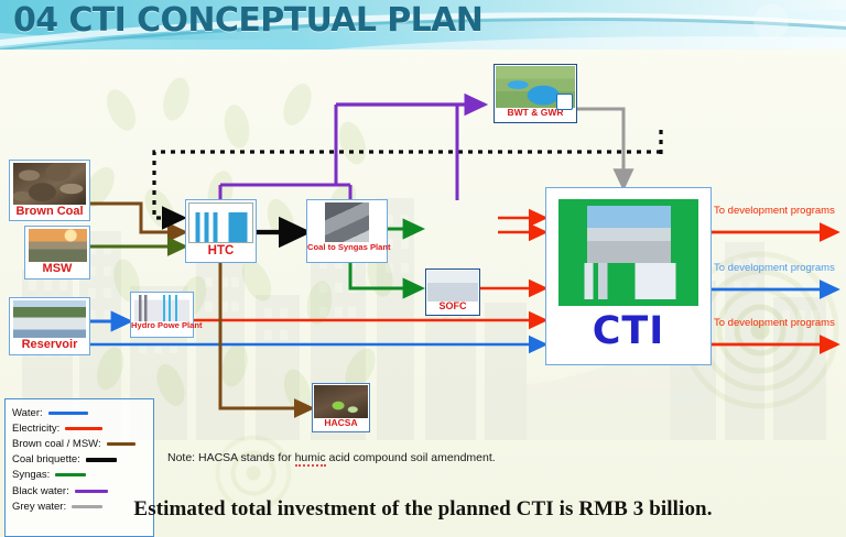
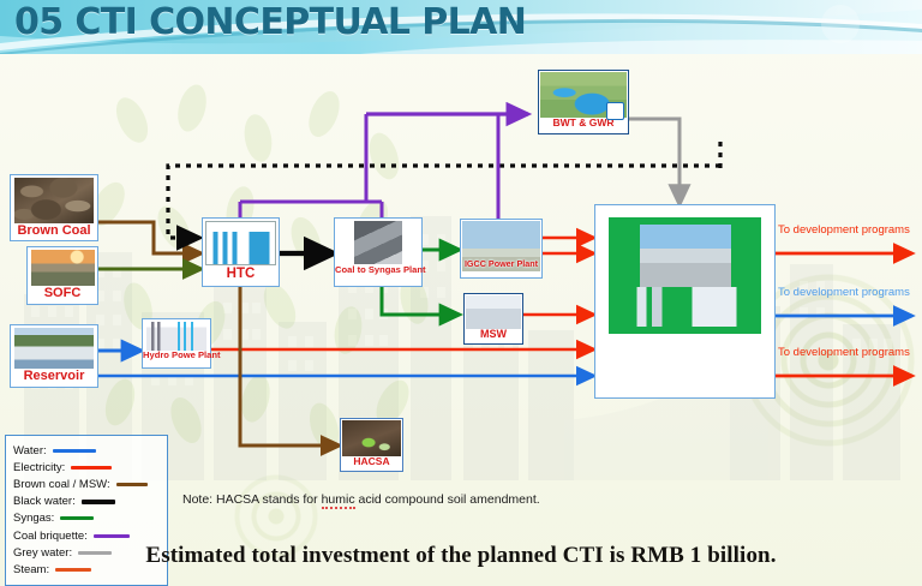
- 04 CTI CONCEPTUAL PLAN
+ 05 CTI CONCEPTUAL PLAN
  Brown Coal
- MSW
+ SOFC
  Reservoir
  Hydro Powe Plant
  HTC
  Coal to Syngas Plant
+ IGCC Power Plant
- SOFC
+ MSW
  BWT & GWR
  HACSA
- CTI
  To development programs
  To development programs
  To development programs
  Water:
  Electricity:
  Brown coal / MSW:
- Coal briquette:
+ Black water:
  Syngas:
- Black water:
+ Coal briquette:
  Grey water:
+ Steam:
  Note: HACSA stands for humic acid compound soil amendment.
- Estimated total investment of the planned CTI is RMB 3 billion.
+ Estimated total investment of the planned CTI is RMB 1 billion.
